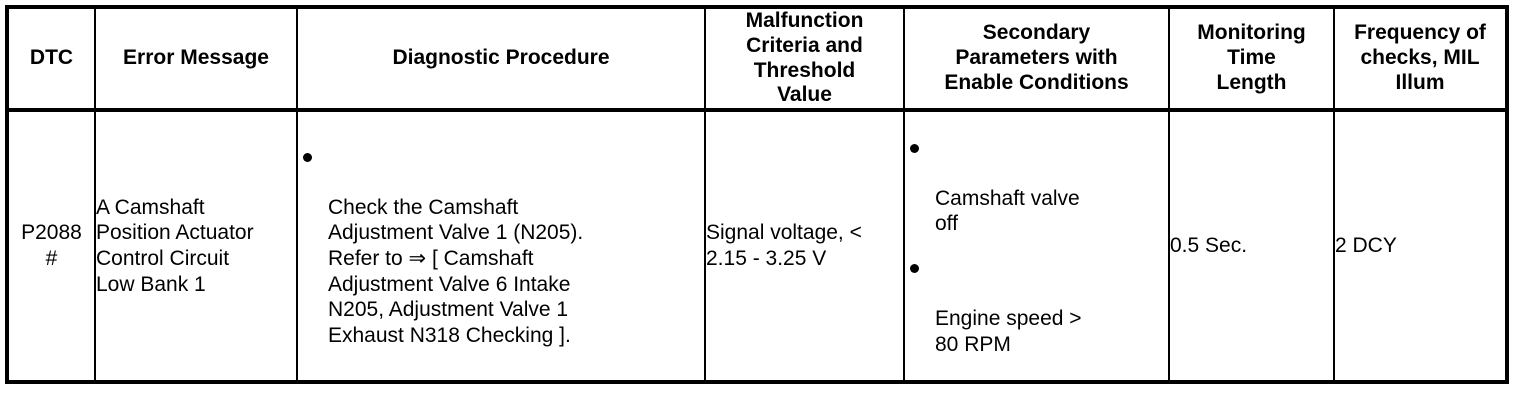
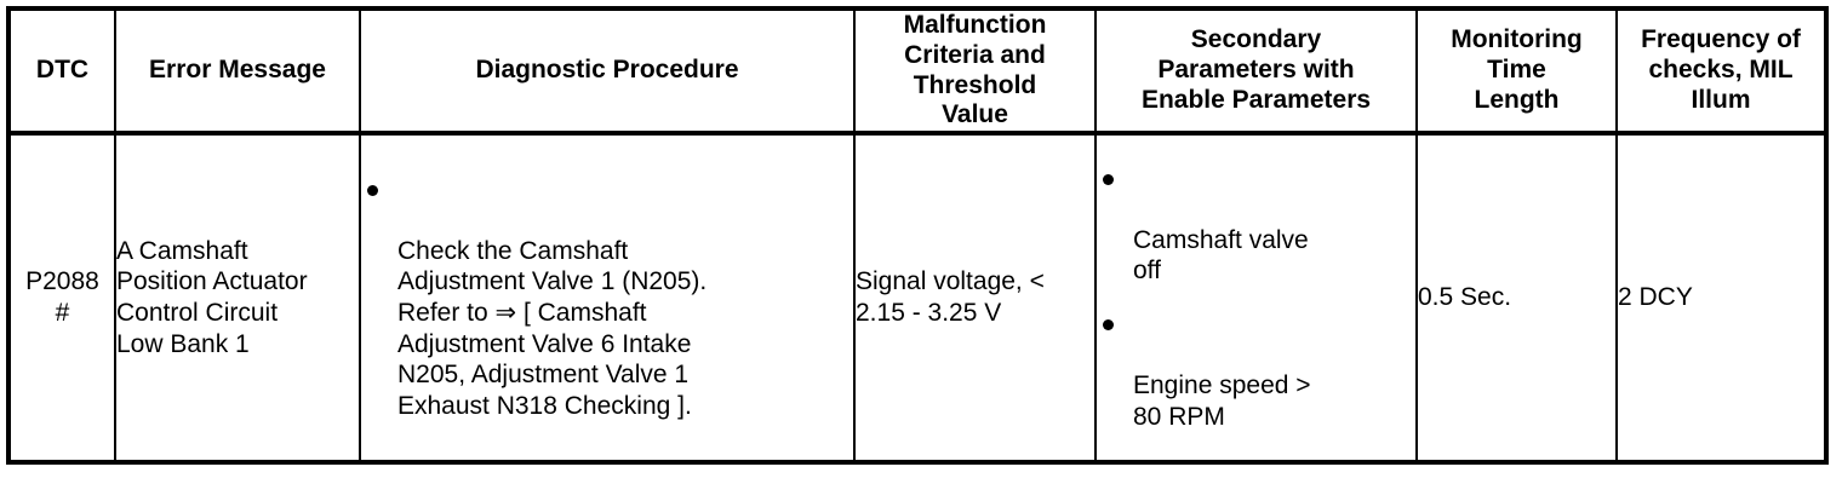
- DTC	Error Message	Diagnostic Procedure	Malfunction Criteria and Threshold Value	Secondary Parameters with Enable Conditions	Monitoring Time Length	Frequency of checks, MIL Illum
+ DTC	Error Message	Diagnostic Procedure	Malfunction Criteria and Threshold Value	Secondary Parameters with Enable Parameters	Monitoring Time Length	Frequency of checks, MIL Illum
  P2088 #	A Camshaft Position Actuator Control Circuit Low Bank 1	Check the Camshaft Adjustment Valve 1 (N205). Refer to ⇒ [ Camshaft Adjustment Valve 6 Intake N205, Adjustment Valve 1 Exhaust N318 Checking ].	Signal voltage, < 2.15 - 3.25 V	Camshaft valve off Engine speed > 80 RPM	0.5 Sec.	2 DCY
